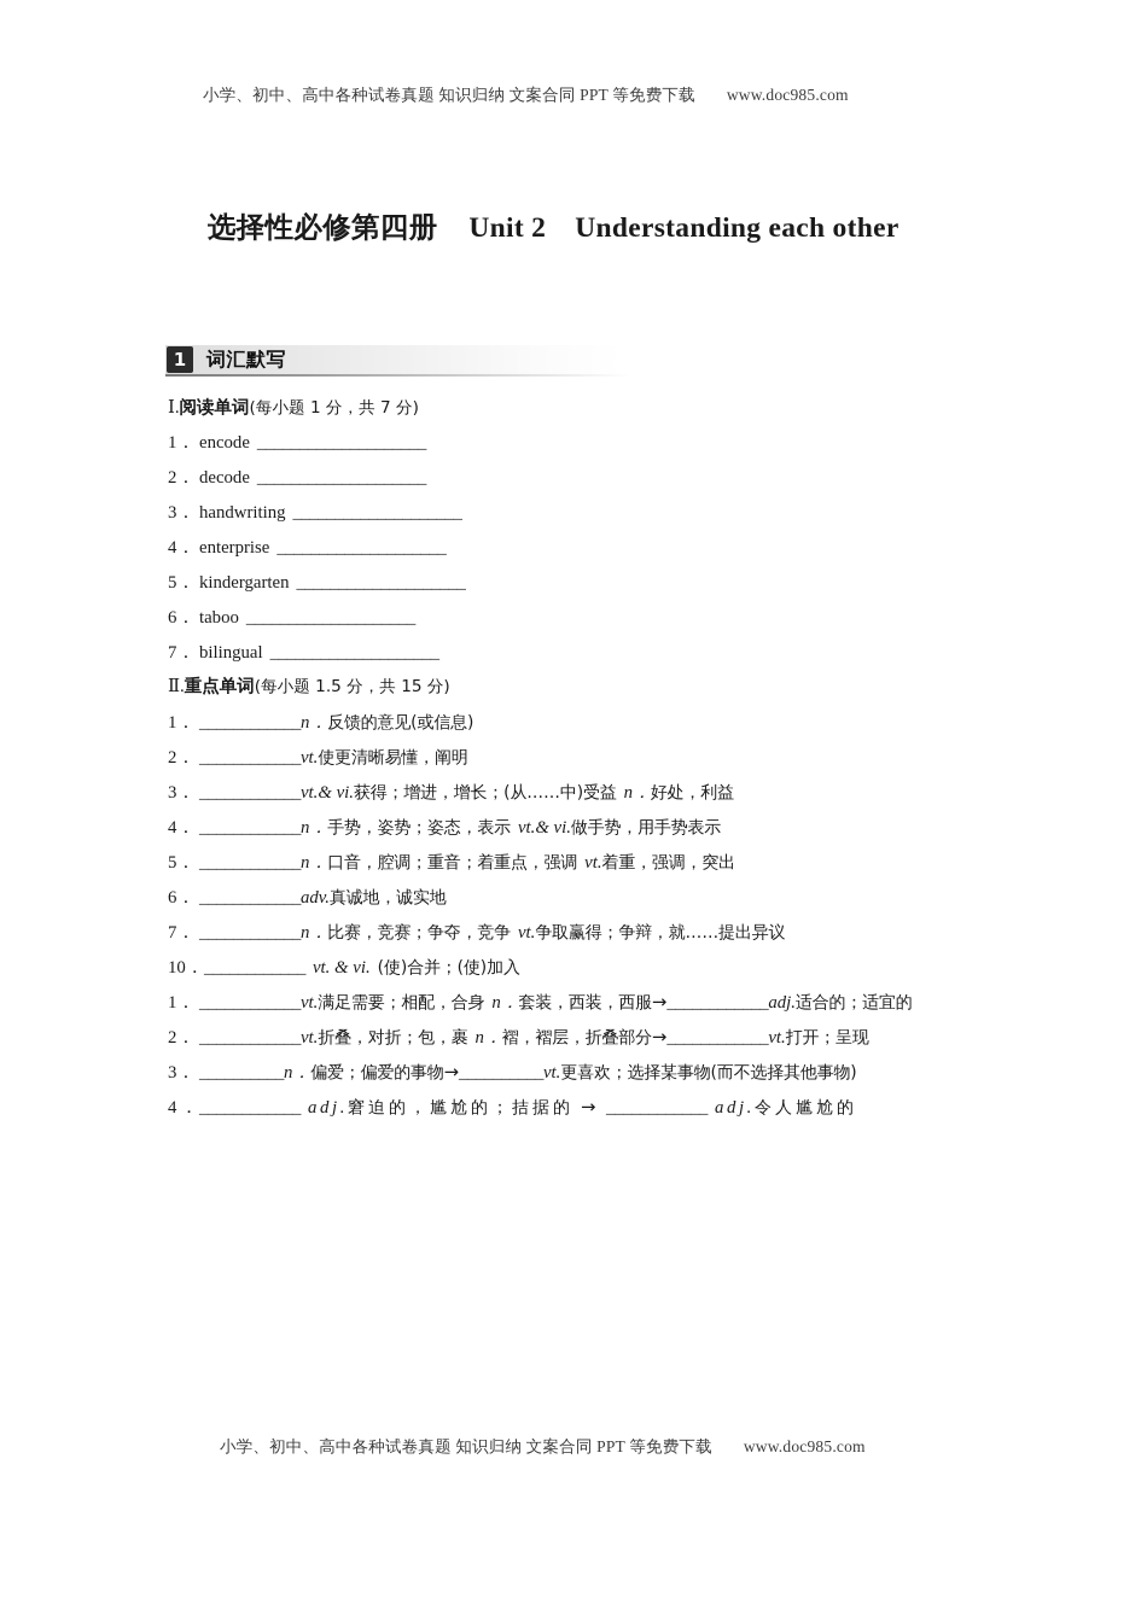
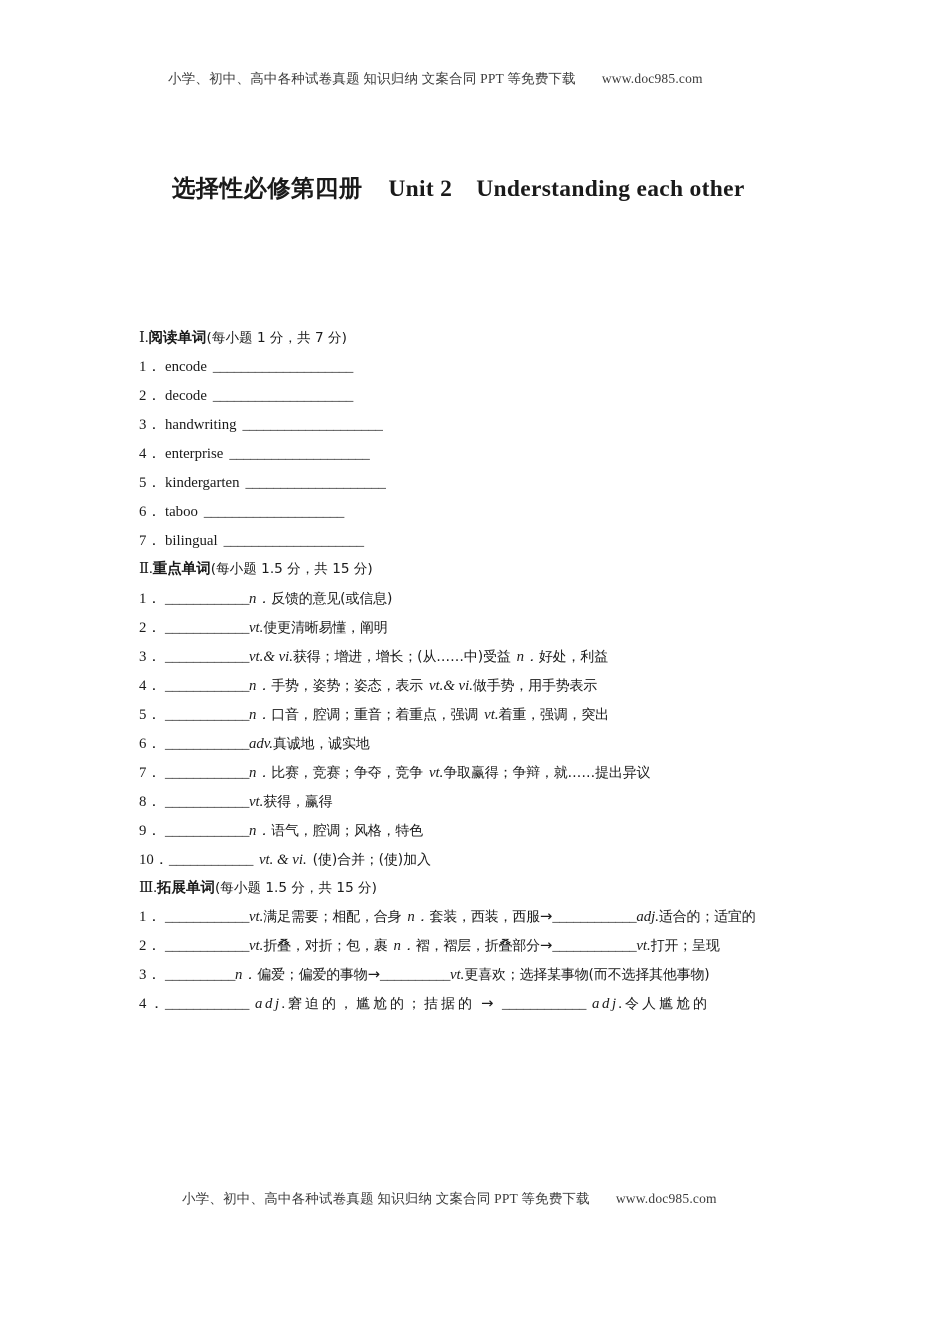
  小学、初中、高中各种试卷真题 知识归纳 文案合同 PPT 等免费下载 www.doc985.com
  选择性必修第四册 Unit 2 Understanding each other
- 1
- 词汇默写
  Ⅰ.阅读单词(每小题 1 分，共 7 分)
  1．
  encode ____________________
  2．
  decode ____________________
  3．
  handwriting ____________________
  4．
  enterprise ____________________
  5．
  kindergarten ____________________
  6．
  taboo ____________________
  7．
  bilingual ____________________
  Ⅱ.重点单词(每小题 1.5 分，共 15 分)
  1．
  ____________n．反馈的意见(或信息)
  2．
  ____________vt.使更清晰易懂，阐明
  3．
  ____________vt.& vi.获得；增进，增长；(从……中)受益 n．好处，利益
  4．
  ____________n．手势，姿势；姿态，表示 vt.& vi.做手势，用手势表示
  5．
  ____________n．口音，腔调；重音；着重点，强调 vt.着重，强调，突出
  6．
  ____________adv.真诚地，诚实地
  7．
  ____________n．比赛，竞赛；争夺，竞争 vt.争取赢得；争辩，就……提出异议
+ 8．
+ ____________vt.获得，赢得
+ 9．
+ ____________n．语气，腔调；风格，特色
  10．
  ____________ vt. & vi. (使)合并；(使)加入
+ Ⅲ.拓展单词(每小题 1.5 分，共 15 分)
  1．
  ____________vt.满足需要；相配，合身 n．套装，西装，西服→____________adj.适合的；适宜的
  2．
  ____________vt.折叠，对折；包，裹 n．褶，褶层，折叠部分→____________vt.打开；呈现
  3．
  __________n．偏爱；偏爱的事物→__________vt.更喜欢；选择某事物(而不选择其他事物)
  4．
  ____________ adj.窘迫的，尴尬的；拮据的 → ____________ adj.令人尴尬的
  小学、初中、高中各种试卷真题 知识归纳 文案合同 PPT 等免费下载 www.doc985.com
